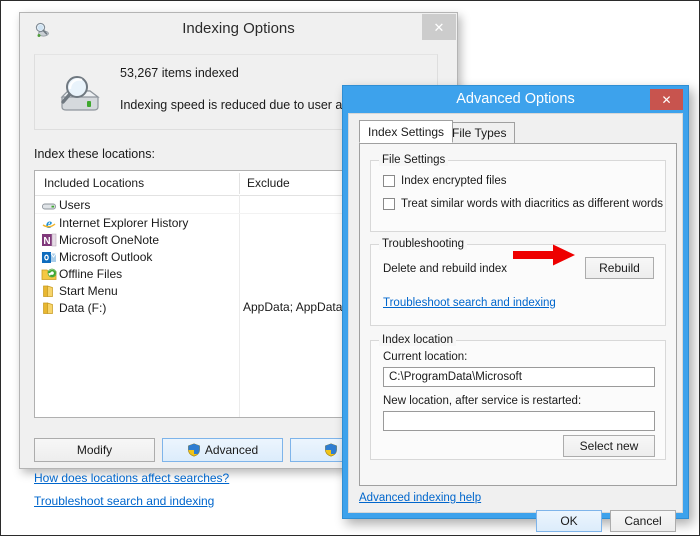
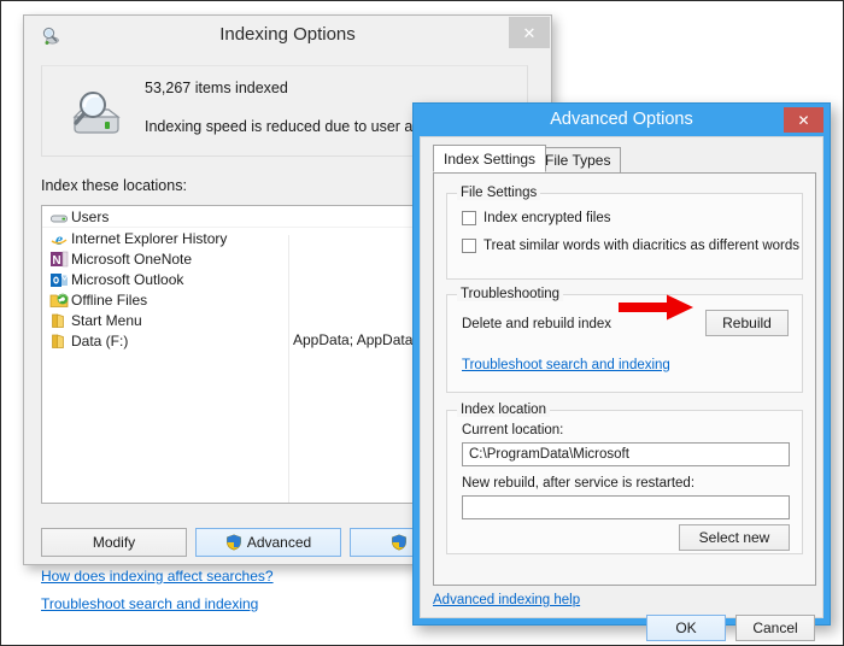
  Indexing Options
  ✕
  53,267 items indexed
  Indexing speed is reduced due to user a
  Index these locations:
- Included Locations
- Exclude
  Users
  e
  Internet Explorer History
  N
  Microsoft OneNote
  Microsoft Outlook
  Offline Files
  Start Menu
  Data (F:)
  AppData; AppData
  Modify
  Advanced
- How does locations affect searches?
+ How does indexing affect searches?
  Troubleshoot search and indexing
  Advanced Options
  ✕
  Index Settings
  File Types
  File Settings
  Index encrypted files
  Treat similar words with diacritics as different words
  Troubleshooting
  Delete and rebuild index
  Rebuild
  Troubleshoot search and indexing
  Index location
  Current location:
  C:\ProgramData\Microsoft
- New location, after service is restarted:
+ New rebuild, after service is restarted:
  Select new
  Advanced indexing help
  OK
  Cancel
